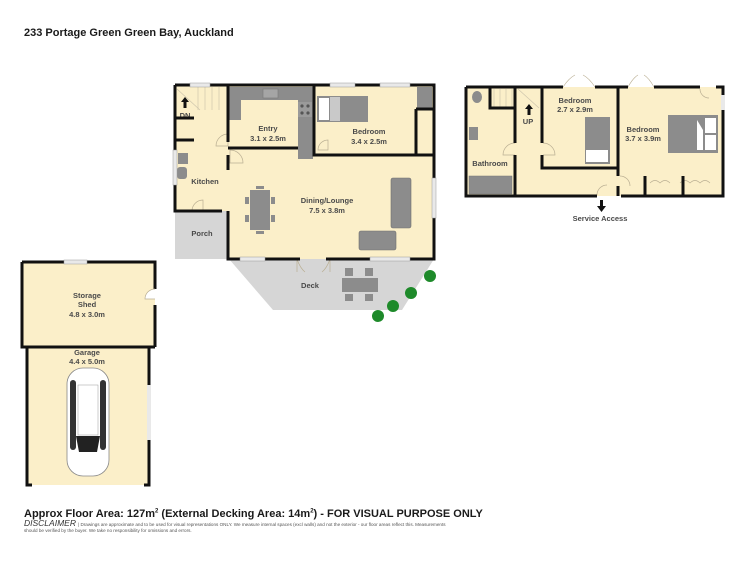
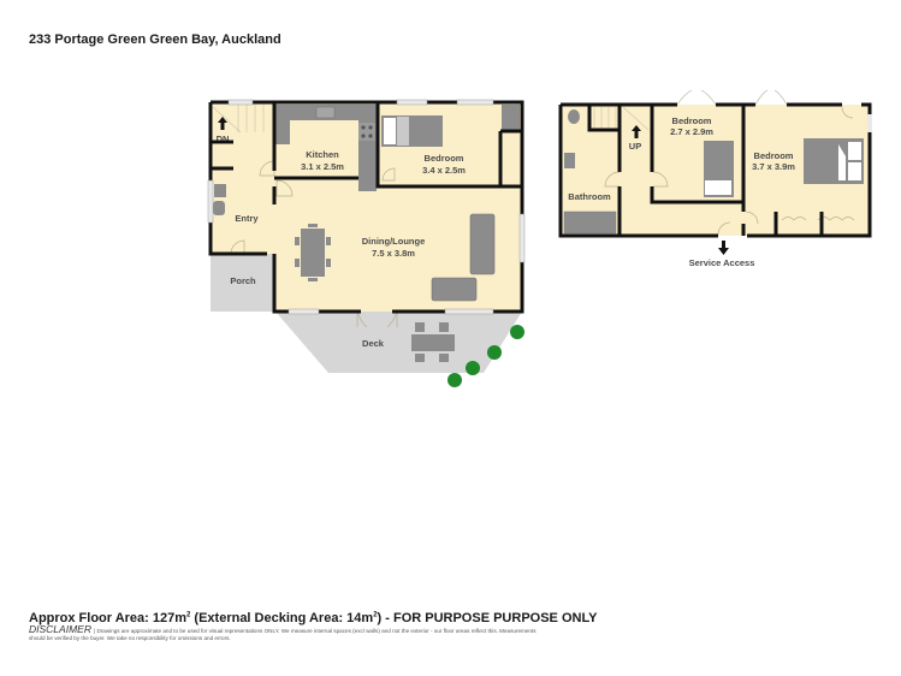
  233 Portage Green Green Bay, Auckland
  DN
- Entry
+ Kitchen
  3.1 x 2.5m
  Bedroom
  3.4 x 2.5m
- Kitchen
+ Entry
  Dining/Lounge
  7.5 x 3.8m
  Porch
  Deck
  UP
  Service Access
  Bedroom
  2.7 x 2.9m
  Bedroom
  3.7 x 3.9m
  Bathroom
- Storage
- Shed
- 4.8 x 3.0m
- Garage
- 4.4 x 5.0m
- Approx Floor Area: 127m (External Decking Area: 14m ) - FOR VISUAL PURPOSE ONLY
+ Approx Floor Area: 127m (External Decking Area: 14m ) - FOR PURPOSE PURPOSE ONLY
